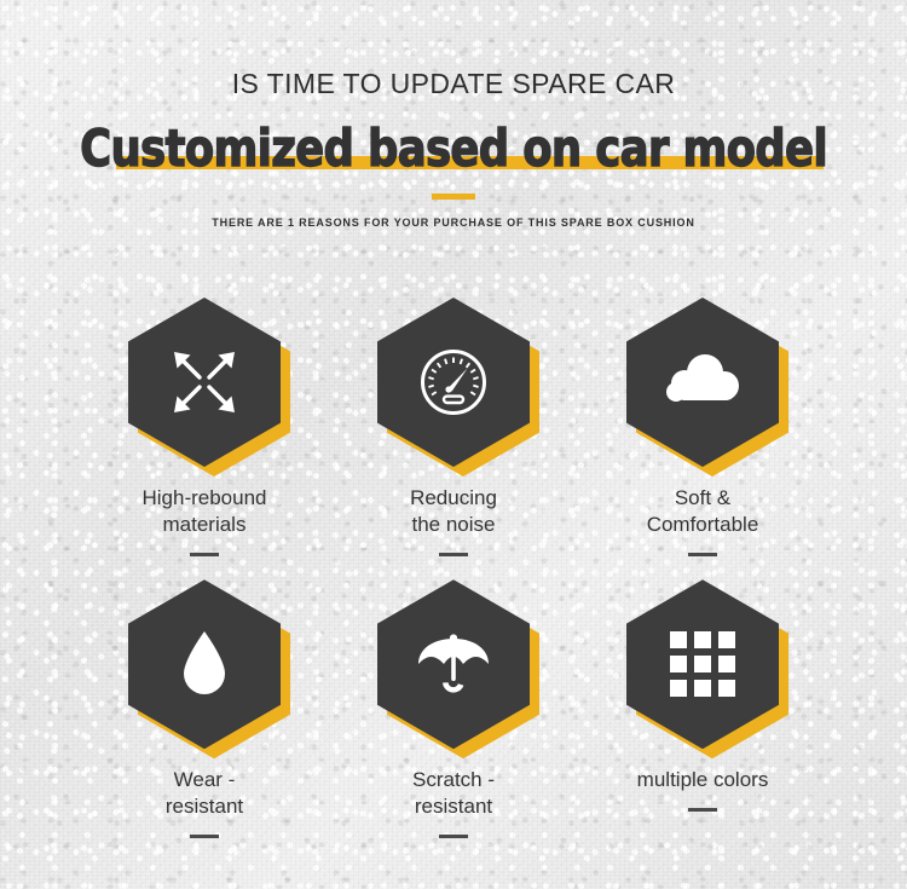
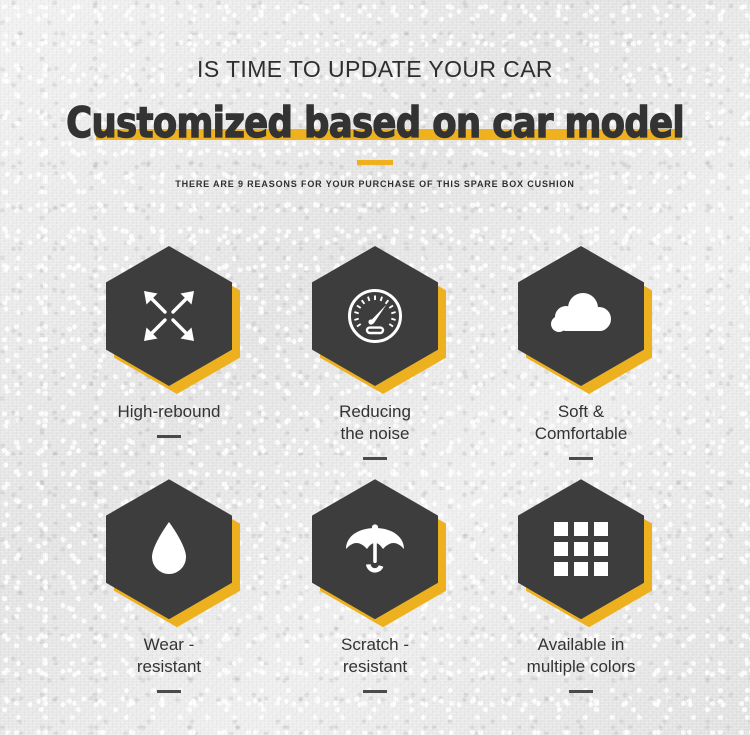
- IS TIME TO UPDATE SPARE CAR
+ IS TIME TO UPDATE YOUR CAR
  Customized based on car model
- THERE ARE 1 REASONS FOR YOUR PURCHASE OF THIS SPARE BOX CUSHION
+ THERE ARE 9 REASONS FOR YOUR PURCHASE OF THIS SPARE BOX CUSHION
  High-rebound
- materials
  Reducing
  the noise
  Soft &
  Comfortable
  Wear -
  resistant
  Scratch -
  resistant
+ Available in
  multiple colors
